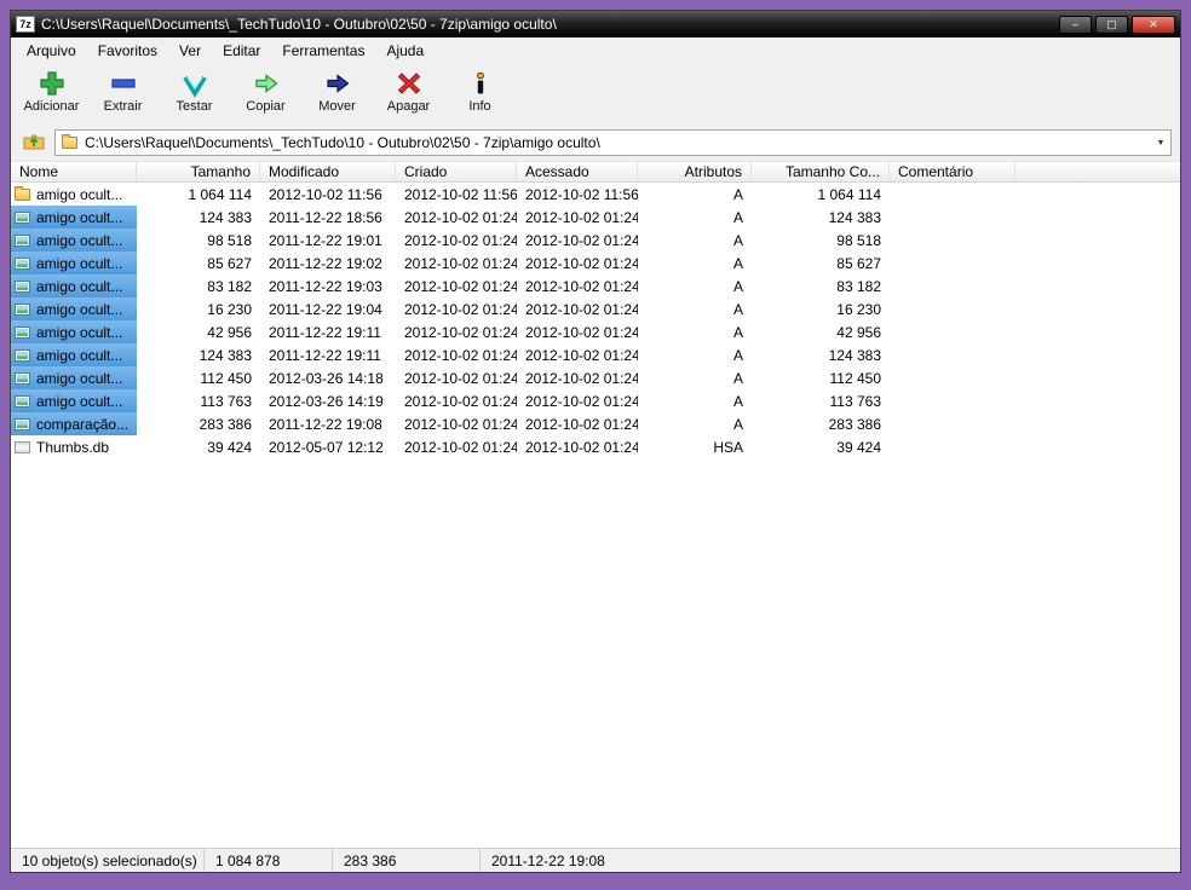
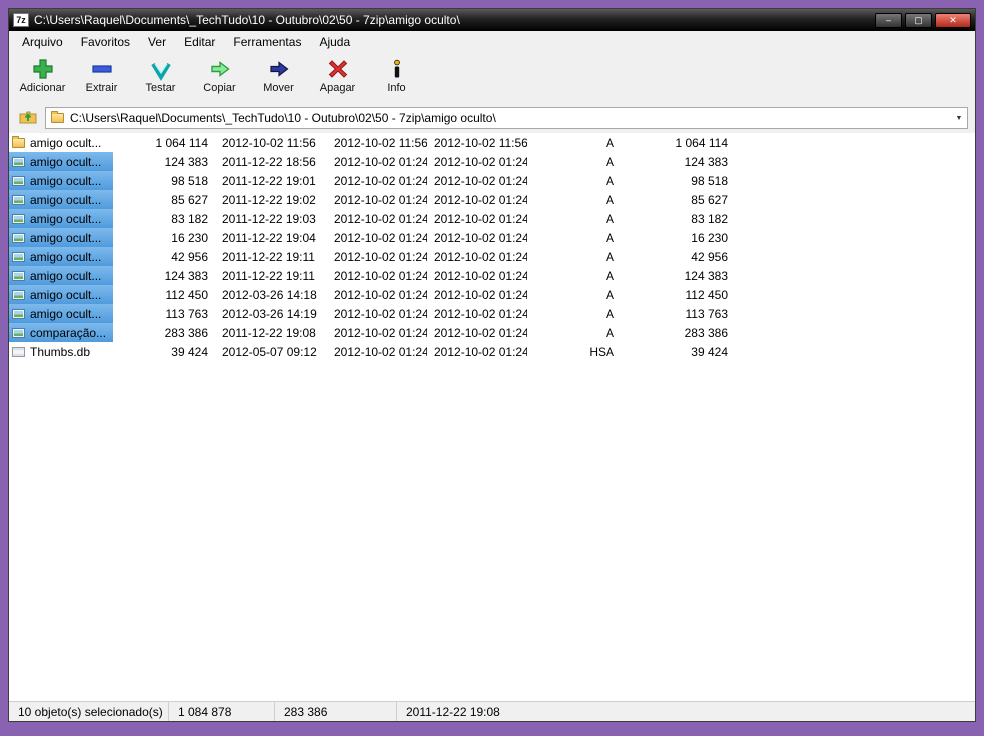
  7z
  C:\Users\Raquel\Documents\_TechTudo\10 - Outubro\02\50 - 7zip\amigo oculto\
  –
  ▢
  ✕
  Arquivo
  Favoritos
  Ver
  Editar
  Ferramentas
  Ajuda
  Adicionar
  Extrair
  Testar
  Copiar
  Mover
  Apagar
  Info
  C:\Users\Raquel\Documents\_TechTudo\10 - Outubro\02\50 - 7zip\amigo oculto\
- Nome
- Tamanho
- Modificado
- Criado
- Acessado
- Atributos
- Tamanho Co...
- Comentário
  amigo ocult...
  1 064 114
  2012-10-02 11:56
  2012-10-02 11:56
  2012-10-02 11:56
  A
  1 064 114
  amigo ocult...
  124 383
  2011-12-22 18:56
  2012-10-02 01:24
  2012-10-02 01:24
  A
  124 383
  amigo ocult...
  98 518
  2011-12-22 19:01
  2012-10-02 01:24
  2012-10-02 01:24
  A
  98 518
  amigo ocult...
  85 627
  2011-12-22 19:02
  2012-10-02 01:24
  2012-10-02 01:24
  A
  85 627
  amigo ocult...
  83 182
  2011-12-22 19:03
  2012-10-02 01:24
  2012-10-02 01:24
  A
  83 182
  amigo ocult...
  16 230
  2011-12-22 19:04
  2012-10-02 01:24
  2012-10-02 01:24
  A
  16 230
  amigo ocult...
  42 956
  2011-12-22 19:11
  2012-10-02 01:24
  2012-10-02 01:24
  A
  42 956
  amigo ocult...
  124 383
  2011-12-22 19:11
  2012-10-02 01:24
  2012-10-02 01:24
  A
  124 383
  amigo ocult...
  112 450
  2012-03-26 14:18
  2012-10-02 01:24
  2012-10-02 01:24
  A
  112 450
  amigo ocult...
  113 763
  2012-03-26 14:19
  2012-10-02 01:24
  2012-10-02 01:24
  A
  113 763
  comparação...
  283 386
  2011-12-22 19:08
  2012-10-02 01:24
  2012-10-02 01:24
  A
  283 386
  Thumbs.db
  39 424
- 2012-05-07 12:12
+ 2012-05-07 09:12
  2012-10-02 01:24
  2012-10-02 01:24
  HSA
  39 424
  10 objeto(s) selecionado(s)
  1 084 878
  283 386
  2011-12-22 19:08
